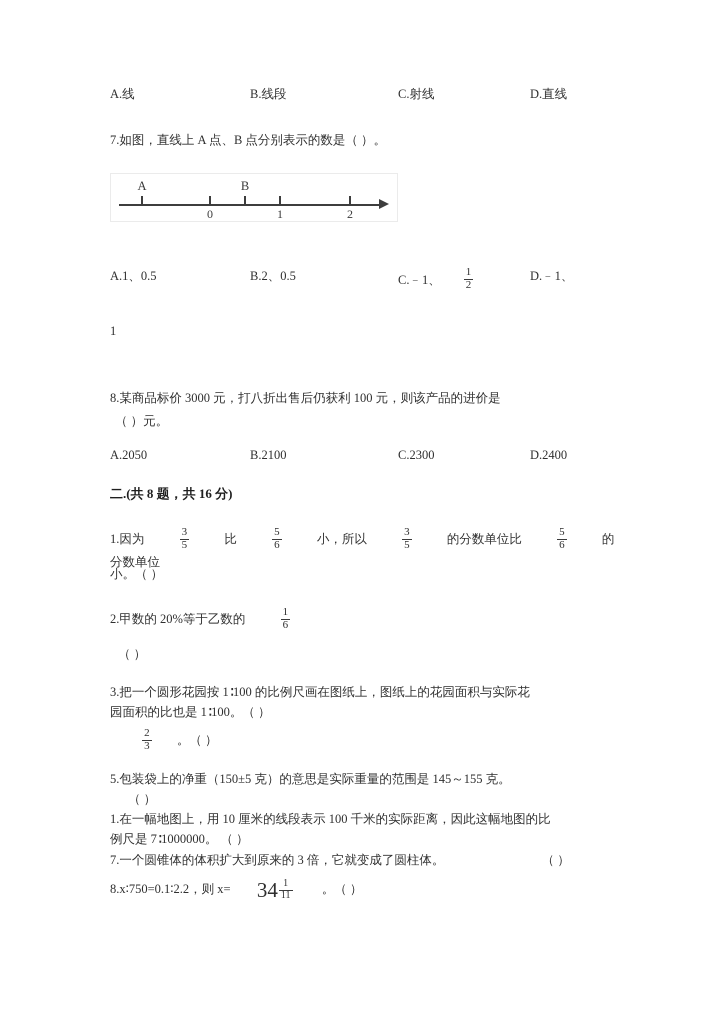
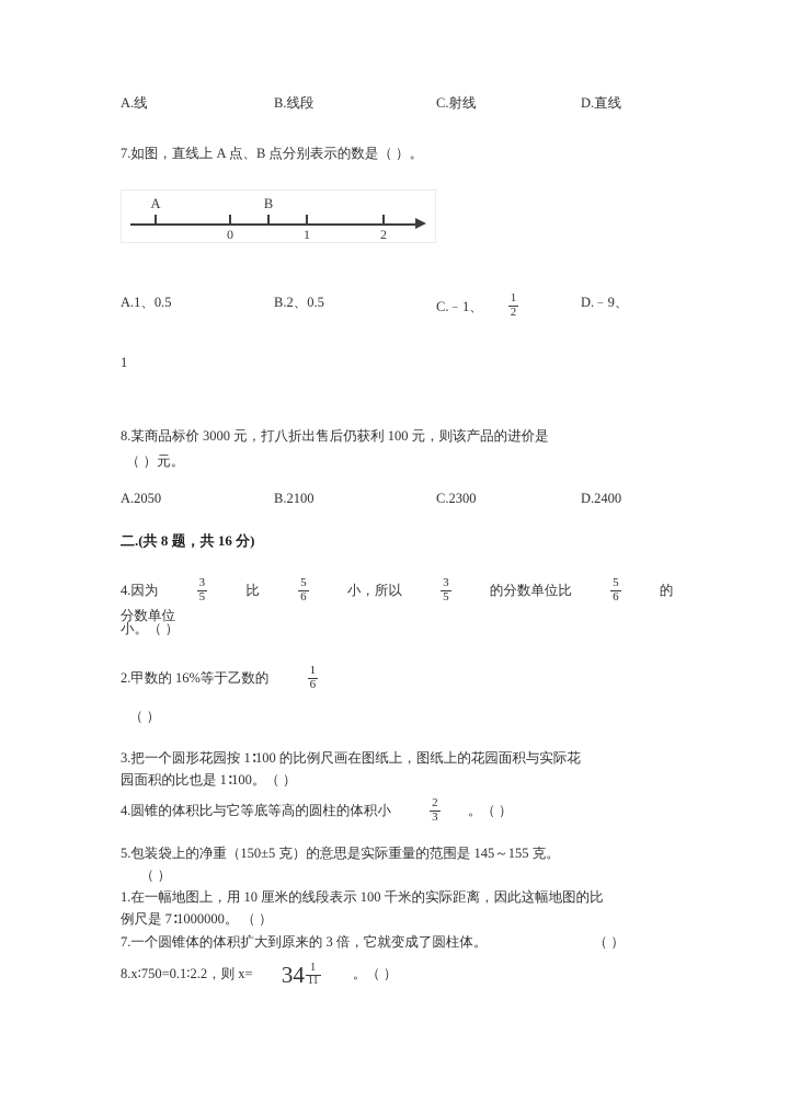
  A.线
  B.线段
  C.射线
  D.直线
  7.如图，直线上 A 点、B 点分别表示的数是（ ）。
  A
  B
  0
  1
  2
  A.1、0.5
  B.2、0.5
  C.﹣1、
  1
  2
- D.﹣1、
+ D.﹣9、
  1
  8.某商品标价 3000 元，打八折出售后仍获利 100 元，则该产品的进价是
  （ ）元。
  A.2050
  B.2100
  C.2300
  D.2400
  二.(共 8 题，共 16 分)
- 1.因为
+ 4.因为
  3
  5
  比
  5
  6
  小，所以
  3
  5
  的分数单位比
  5
  6
  的分数单位
  小。（ ）
- 2.甲数的 20%等于乙数的
+ 2.甲数的 16%等于乙数的
  1
  6
  （ ）
  3.把一个圆形花园按 1∶100 的比例尺画在图纸上，图纸上的花园面积与实际花
  园面积的比也是 1∶100。（ ）
+ 4.圆锥的体积比与它等底等高的圆柱的体积小
  2
  3
  。（ ）
  5.包装袋上的净重（150±5 克）的意思是实际重量的范围是 145～155 克。
  （ ）
  1.在一幅地图上，用 10 厘米的线段表示 100 千米的实际距离，因此这幅地图的比
  例尺是 7∶1000000。 （ ）
  7.一个圆锥体的体积扩大到原来的 3 倍，它就变成了圆柱体。 （ ）
  8.x∶750=0.1∶2.2，则 x=
  34
  1
  11
  。（ ）
